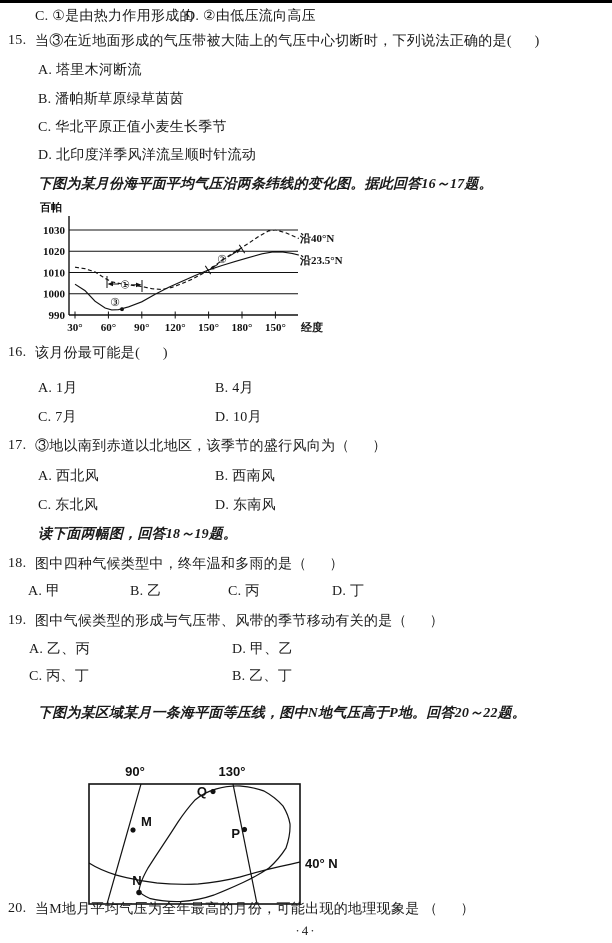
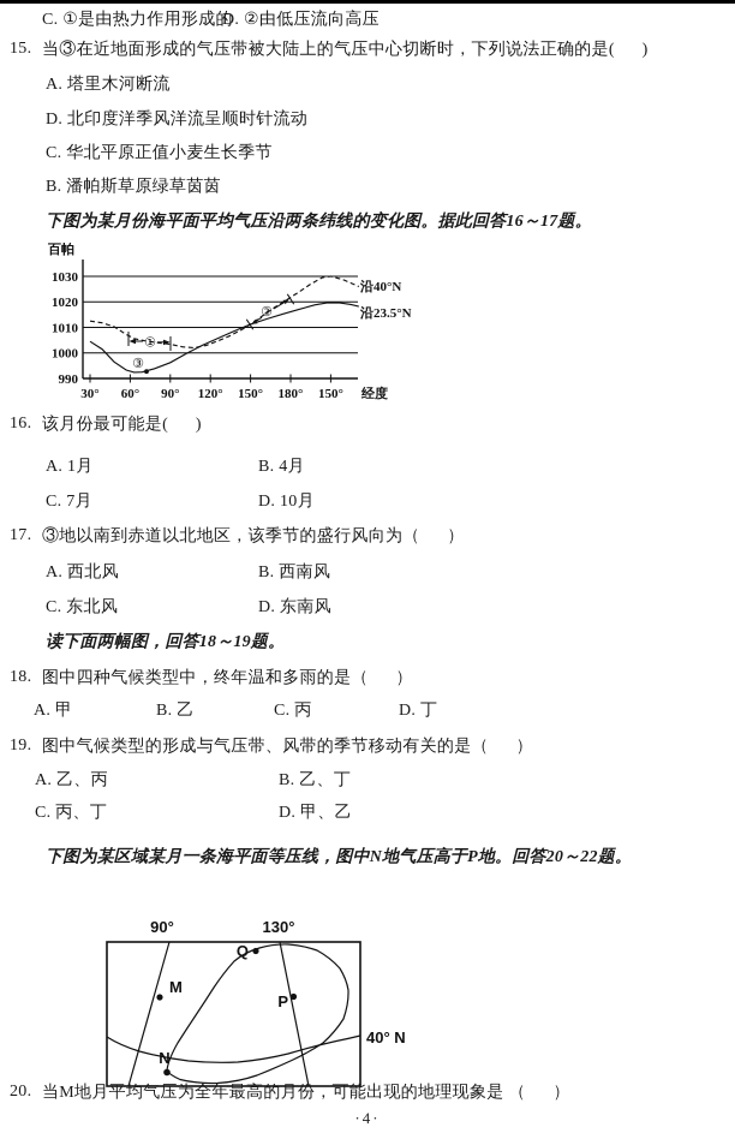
  C. ①是由热力作用形成的
  D. ②由低压流向高压
  15.
  当③在近地面形成的气压带被大陆上的气压中心切断时，下列说法正确的是( )
  A. 塔里木河断流
- B. 潘帕斯草原绿草茵茵
+ D. 北印度洋季风洋流呈顺时针流动
  C. 华北平原正值小麦生长季节
- D. 北印度洋季风洋流呈顺时针流动
+ B. 潘帕斯草原绿草茵茵
  下图为某月份海平面平均气压沿两条纬线的变化图。据此回答16～17题。
  1030
  1020
  1010
  1000
  990
  30°
  60°
  90°
  120°
  150°
  180°
  150°
  百帕
  经度
  沿40°N
  沿23.5°N
  ①
  ②
  ③
  16.
  该月份最可能是( )
  A. 1月
  B. 4月
  C. 7月
  D. 10月
  17.
  ③地以南到赤道以北地区，该季节的盛行风向为（ ）
  A. 西北风
  B. 西南风
  C. 东北风
  D. 东南风
  读下面两幅图，回答18～19题。
  18.
  图中四种气候类型中，终年温和多雨的是（ ）
  A. 甲
  B. 乙
  C. 丙
  D. 丁
  19.
  图中气候类型的形成与气压带、风带的季节移动有关的是（ ）
  A. 乙、丙
- D. 甲、乙
+ B. 乙、丁
  C. 丙、丁
- B. 乙、丁
+ D. 甲、乙
  下图为某区域某月一条海平面等压线，图中N地气压高于P地。回答20～22题。
  90°
  130°
  40° N
  Q
  M
  P
  N
  20.
  当M地月平均气压为全年最高的月份，可能出现的地理现象是 （ ）
  ·4·
